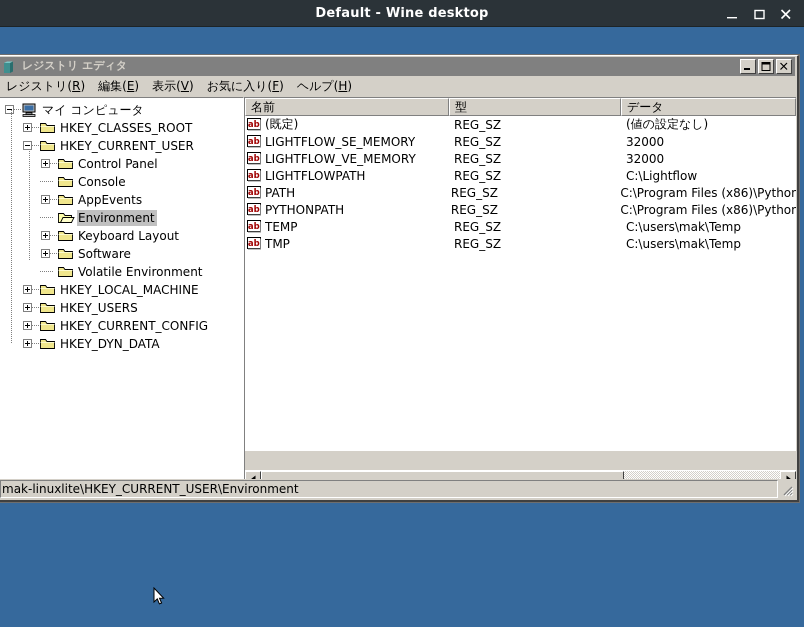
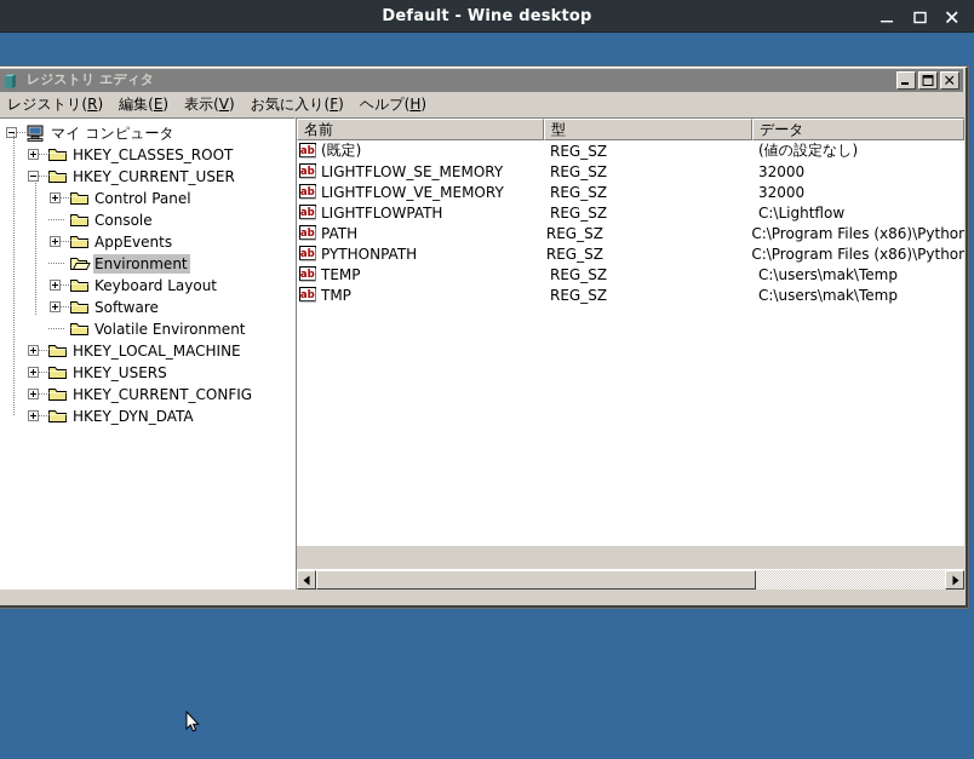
  Default - Wine desktop
  レジストリ エディタ
  レジストリ(R)
  編集(E)
  表示(V)
  お気に入り(F)
  ヘルプ(H)
  マイ コンピュータ
  HKEY_CLASSES_ROOT
  HKEY_CURRENT_USER
  Control Panel
  Console
  AppEvents
  Environment
  Keyboard Layout
  Software
  Volatile Environment
  HKEY_LOCAL_MACHINE
  HKEY_USERS
  HKEY_CURRENT_CONFIG
  HKEY_DYN_DATA
  名前
  型
  データ
  ab
  (既定)
  REG_SZ
  (値の設定なし)
  ab
  LIGHTFLOW_SE_MEMORY
  REG_SZ
  32000
  ab
  LIGHTFLOW_VE_MEMORY
  REG_SZ
  32000
  ab
  LIGHTFLOWPATH
  REG_SZ
  C:\Lightflow
  ab
  PATH
  REG_SZ
  C:\Program Files (x86)\Python
  ab
  PYTHONPATH
  REG_SZ
  C:\Program Files (x86)\Python
  ab
  TEMP
  REG_SZ
  C:\users\mak\Temp
  ab
  TMP
  REG_SZ
  C:\users\mak\Temp
- mak-linuxlite\HKEY_CURRENT_USER\Environment
